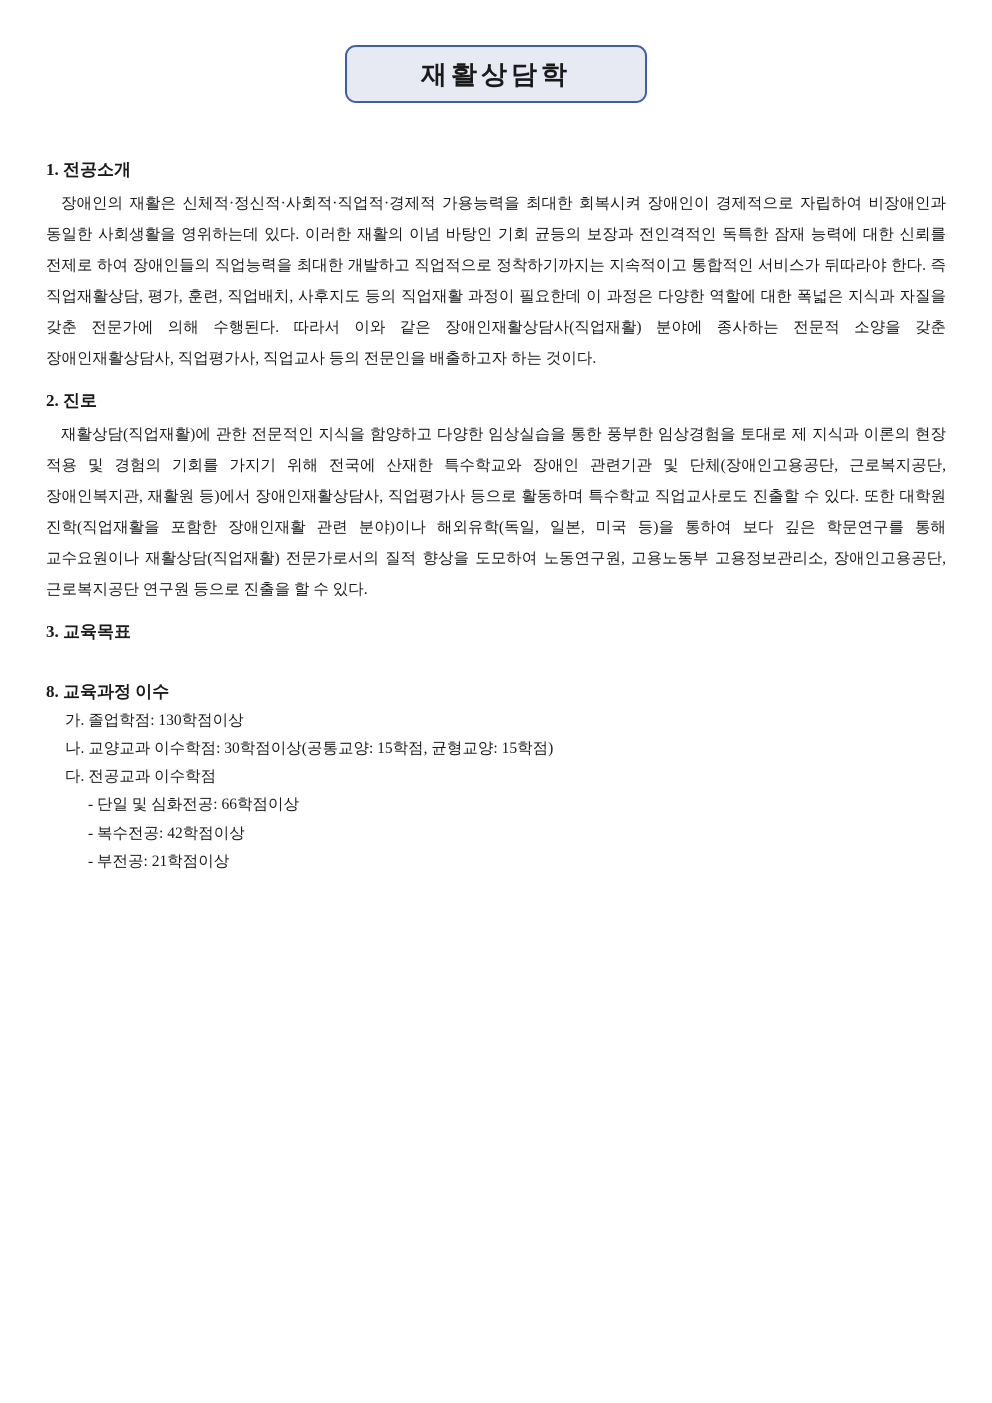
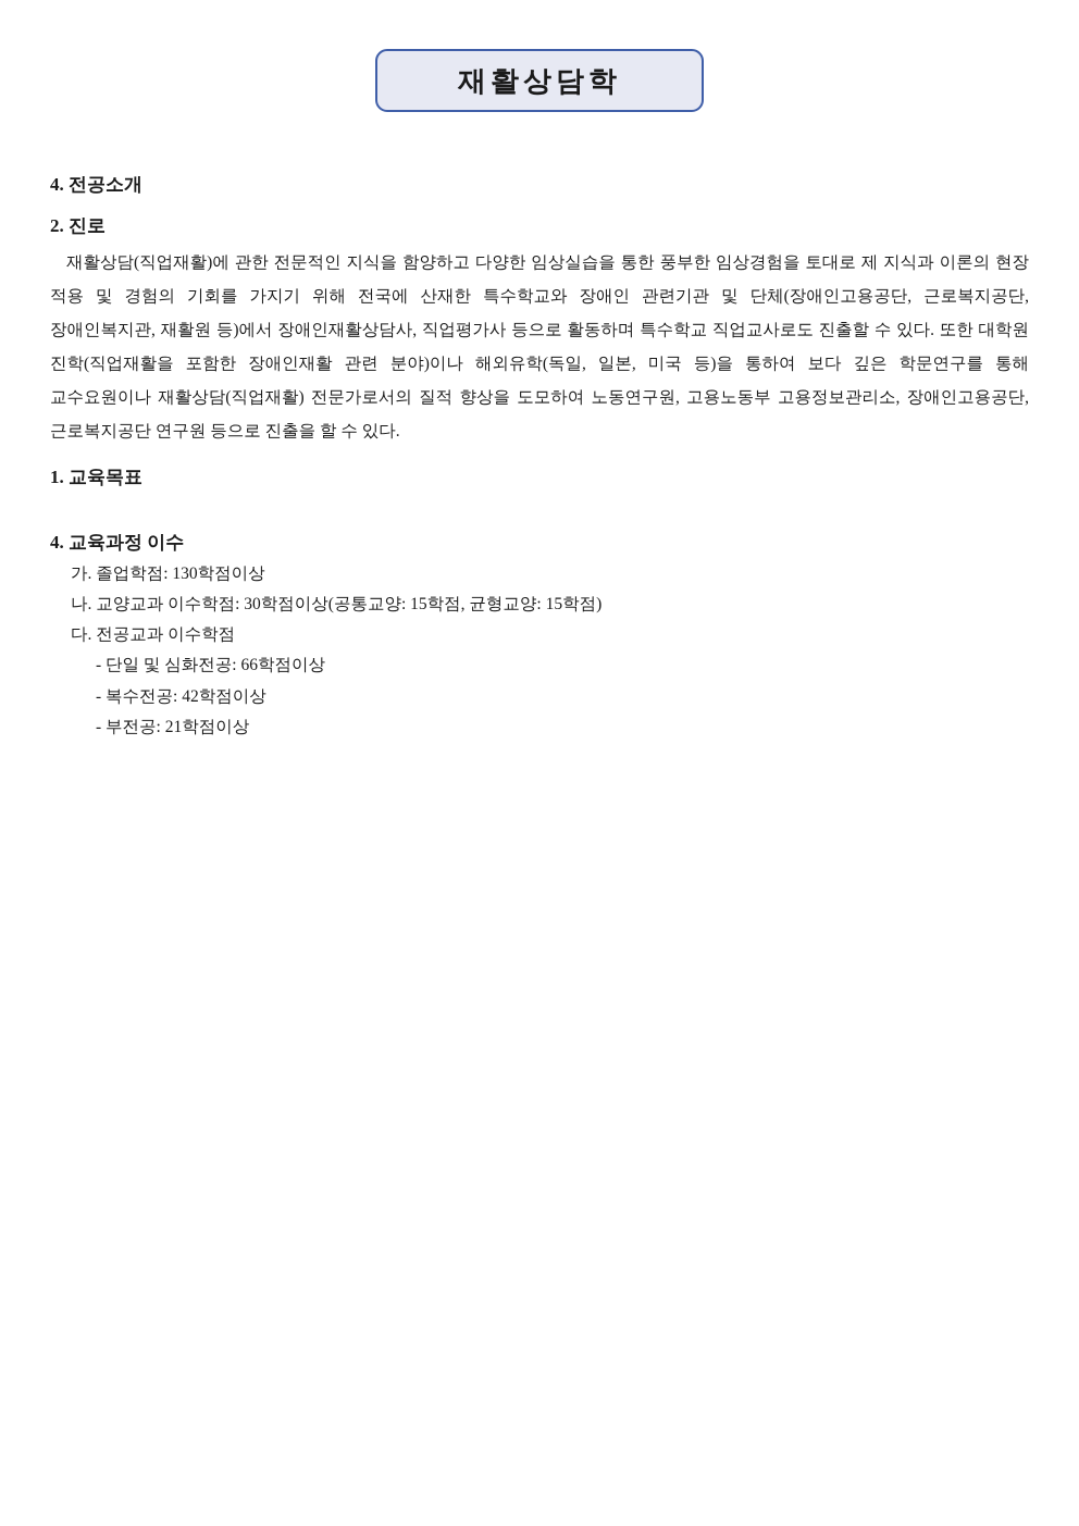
  재활상담학
- 1. 전공소개
+ 4. 전공소개
- 장애인의 재활은 신체적·정신적·사회적·직업적·경제적 가용능력을 최대한 회복시켜 장애인이 경제적으로 자립하여 비장애인과 동일한 사회생활을 영위하는데 있다. 이러한 재활의 이념 바탕인 기회 균등의 보장과 전인격적인 독특한 잠재 능력에 대한 신뢰를 전제로 하여 장애인들의 직업능력을 최대한 개발하고 직업적으로 정착하기까지는 지속적이고 통합적인 서비스가 뒤따라야 한다. 즉 직업재활상담, 평가, 훈련, 직업배치, 사후지도 등의 직업재활 과정이 필요한데 이 과정은 다양한 역할에 대한 폭넓은 지식과 자질을 갖춘 전문가에 의해 수행된다. 따라서 이와 같은 장애인재활상담사(직업재활) 분야에 종사하는 전문적 소양을 갖춘 장애인재활상담사, 직업평가사, 직업교사 등의 전문인을 배출하고자 하는 것이다.
  2. 진로
  재활상담(직업재활)에 관한 전문적인 지식을 함양하고 다양한 임상실습을 통한 풍부한 임상경험을 토대로 제 지식과 이론의 현장 적용 및 경험의 기회를 가지기 위해 전국에 산재한 특수학교와 장애인 관련기관 및 단체(장애인고용공단, 근로복지공단, 장애인복지관, 재활원 등)에서 장애인재활상담사, 직업평가사 등으로 활동하며 특수학교 직업교사로도 진출할 수 있다. 또한 대학원 진학(직업재활을 포함한 장애인재활 관련 분야)이나 해외유학(독일, 일본, 미국 등)을 통하여 보다 깊은 학문연구를 통해 교수요원이나 재활상담(직업재활) 전문가로서의 질적 향상을 도모하여 노동연구원, 고용노동부 고용정보관리소, 장애인고용공단, 근로복지공단 연구원 등으로 진출을 할 수 있다.
- 3. 교육목표
+ 1. 교육목표
- 8. 교육과정 이수
+ 4. 교육과정 이수
  가. 졸업학점: 130학점이상
  나. 교양교과 이수학점: 30학점이상(공통교양: 15학점, 균형교양: 15학점)
  다. 전공교과 이수학점
  - 단일 및 심화전공: 66학점이상
  - 복수전공: 42학점이상
  - 부전공: 21학점이상
